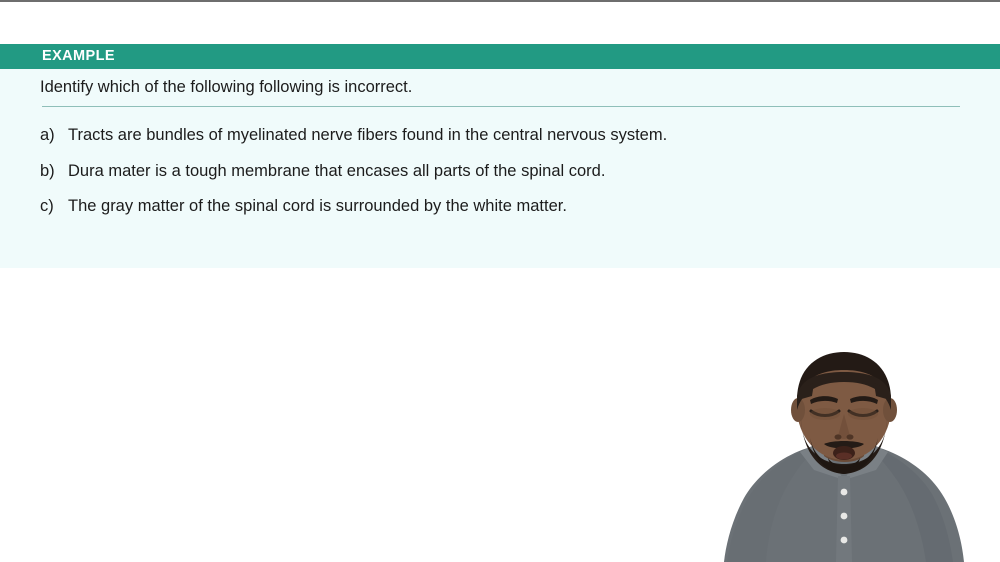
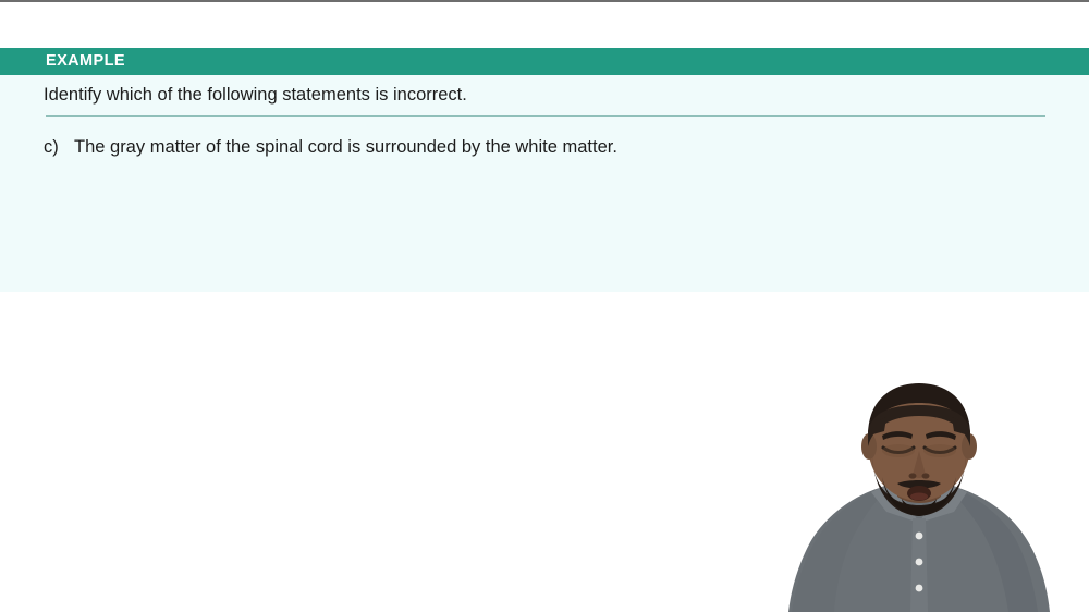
  EXAMPLE
- Identify which of the following following is incorrect.
+ Identify which of the following statements is incorrect.
- a)
- Tracts are bundles of myelinated nerve fibers found in the central nervous system.
- b)
- Dura mater is a tough membrane that encases all parts of the spinal cord.
  c)
  The gray matter of the spinal cord is surrounded by the white matter.
